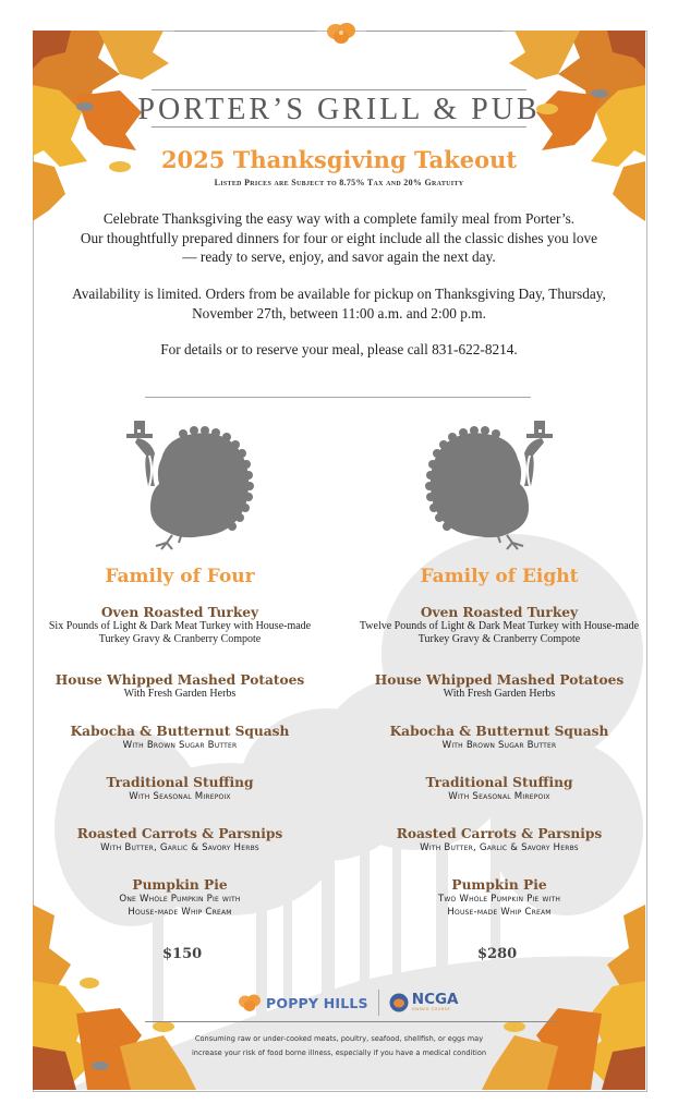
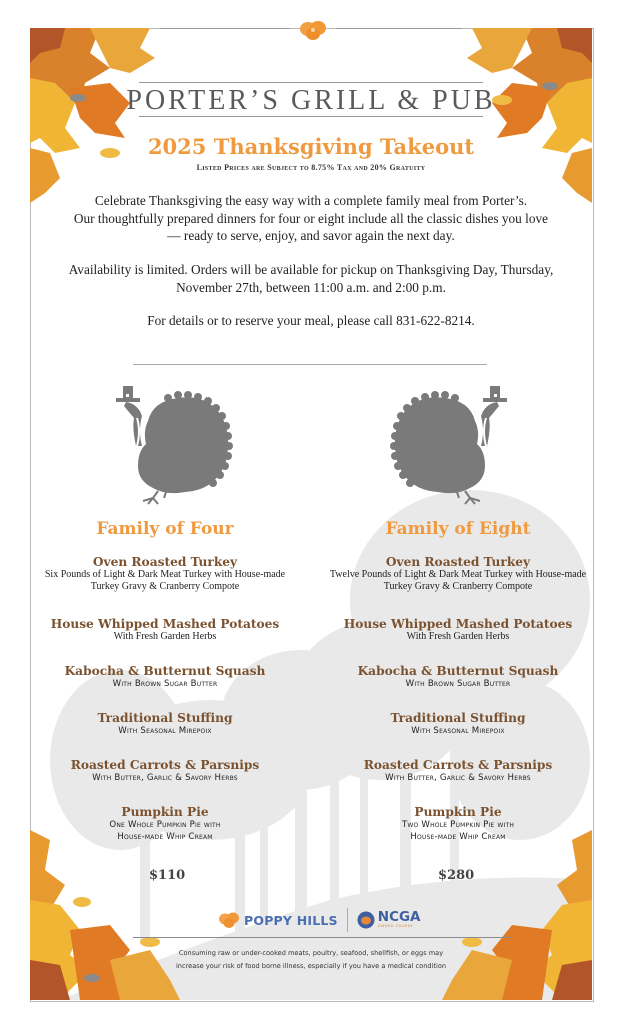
  PORTER’S GRILL & PUB
  2025 Thanksgiving Takeout
  Listed Prices are Subject to 8.75% Tax and 20% Gratuity
  Celebrate Thanksgiving the easy way with a complete family meal from Porter’s.
  Our thoughtfully prepared dinners for four or eight include all the classic dishes you love
  — ready to serve, enjoy, and savor again the next day.
- Availability is limited. Orders from be available for pickup on Thanksgiving Day, Thursday,
+ Availability is limited. Orders will be available for pickup on Thanksgiving Day, Thursday,
  November 27th, between 11:00 a.m. and 2:00 p.m.
  For details or to reserve your meal, please call 831-622-8214.
  Family of Four
  Oven Roasted Turkey
  Six Pounds of Light & Dark Meat Turkey with House-made
  Turkey Gravy & Cranberry Compote
  House Whipped Mashed Potatoes
  With Fresh Garden Herbs
  Kabocha & Butternut Squash
  With Brown Sugar Butter
  Traditional Stuffing
  With Seasonal Mirepoix
  Roasted Carrots & Parsnips
  With Butter, Garlic & Savory Herbs
  Pumpkin Pie
  One Whole Pumpkin Pie with
  House-made Whip Cream
- $150
+ $110
  Family of Eight
  Oven Roasted Turkey
  Twelve Pounds of Light & Dark Meat Turkey with House-made
  Turkey Gravy & Cranberry Compote
  House Whipped Mashed Potatoes
  With Fresh Garden Herbs
  Kabocha & Butternut Squash
  With Brown Sugar Butter
  Traditional Stuffing
  With Seasonal Mirepoix
  Roasted Carrots & Parsnips
  With Butter, Garlic & Savory Herbs
  Pumpkin Pie
  Two Whole Pumpkin Pie with
  House-made Whip Cream
  $280
  POPPY HILLS
  NCGA
  Consuming raw or under-cooked meats, poultry, seafood, shellfish, or eggs may
  increase your risk of food borne illness, especially if you have a medical condition
